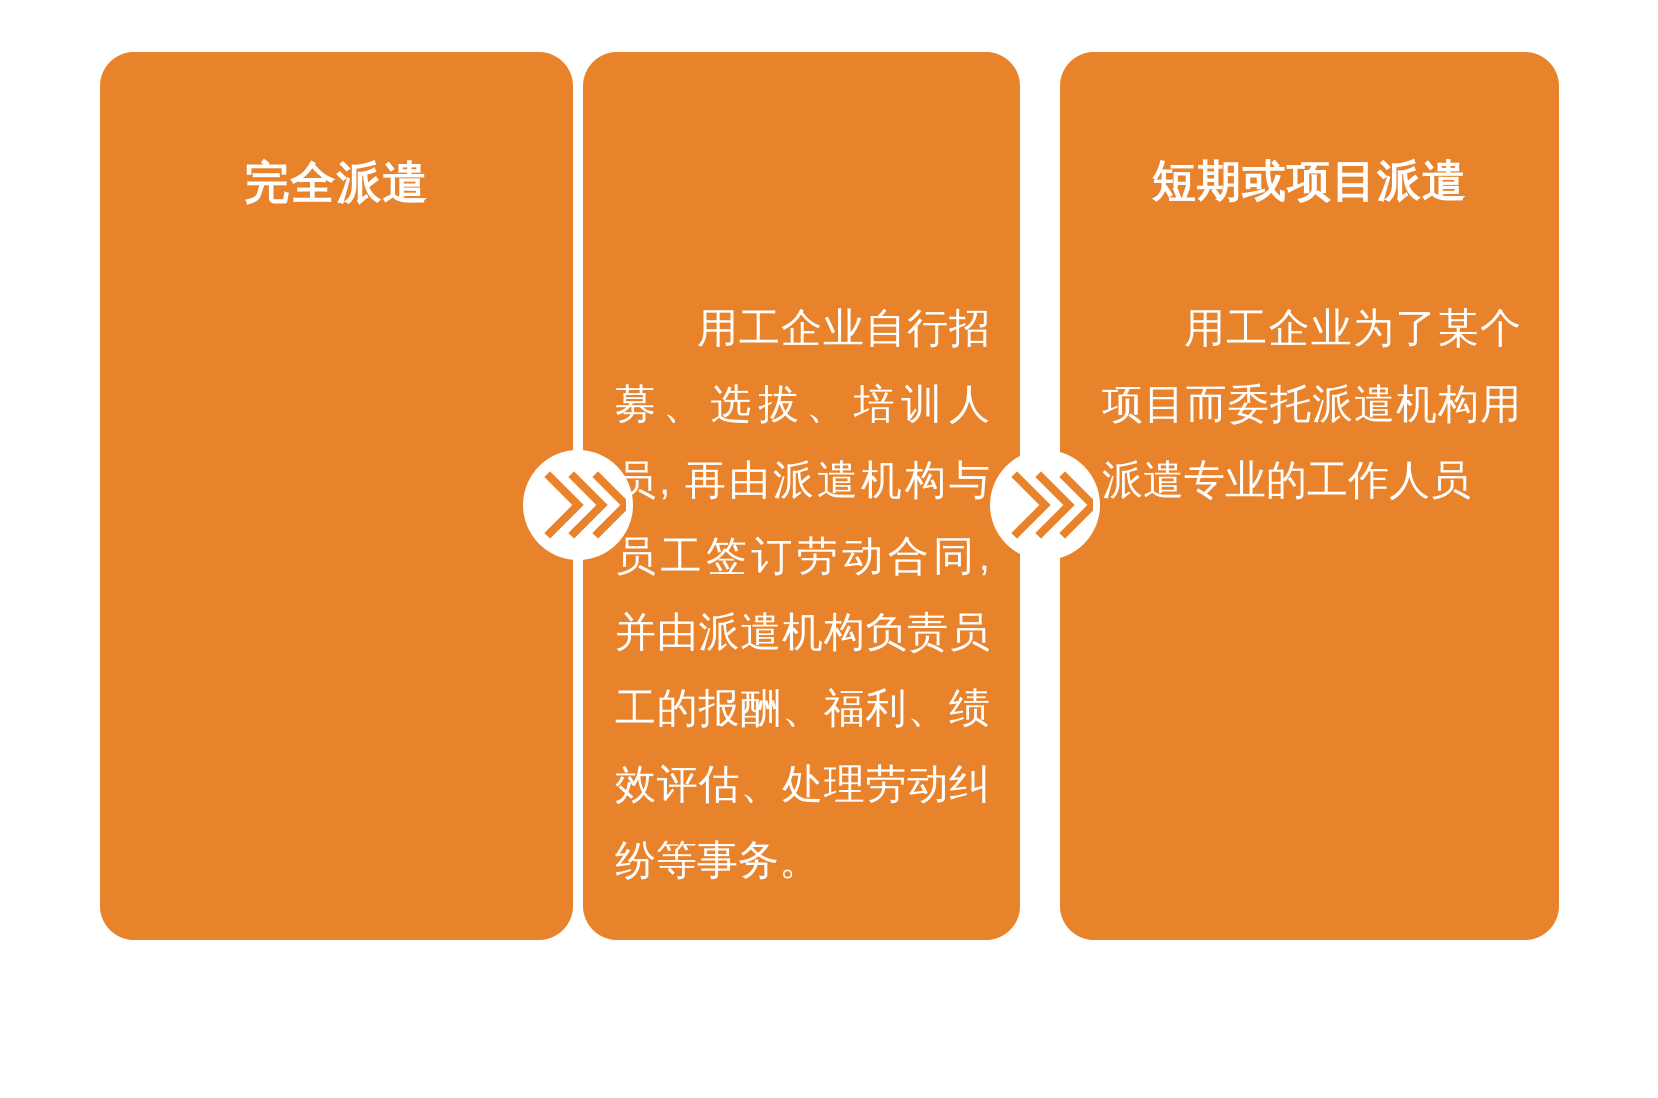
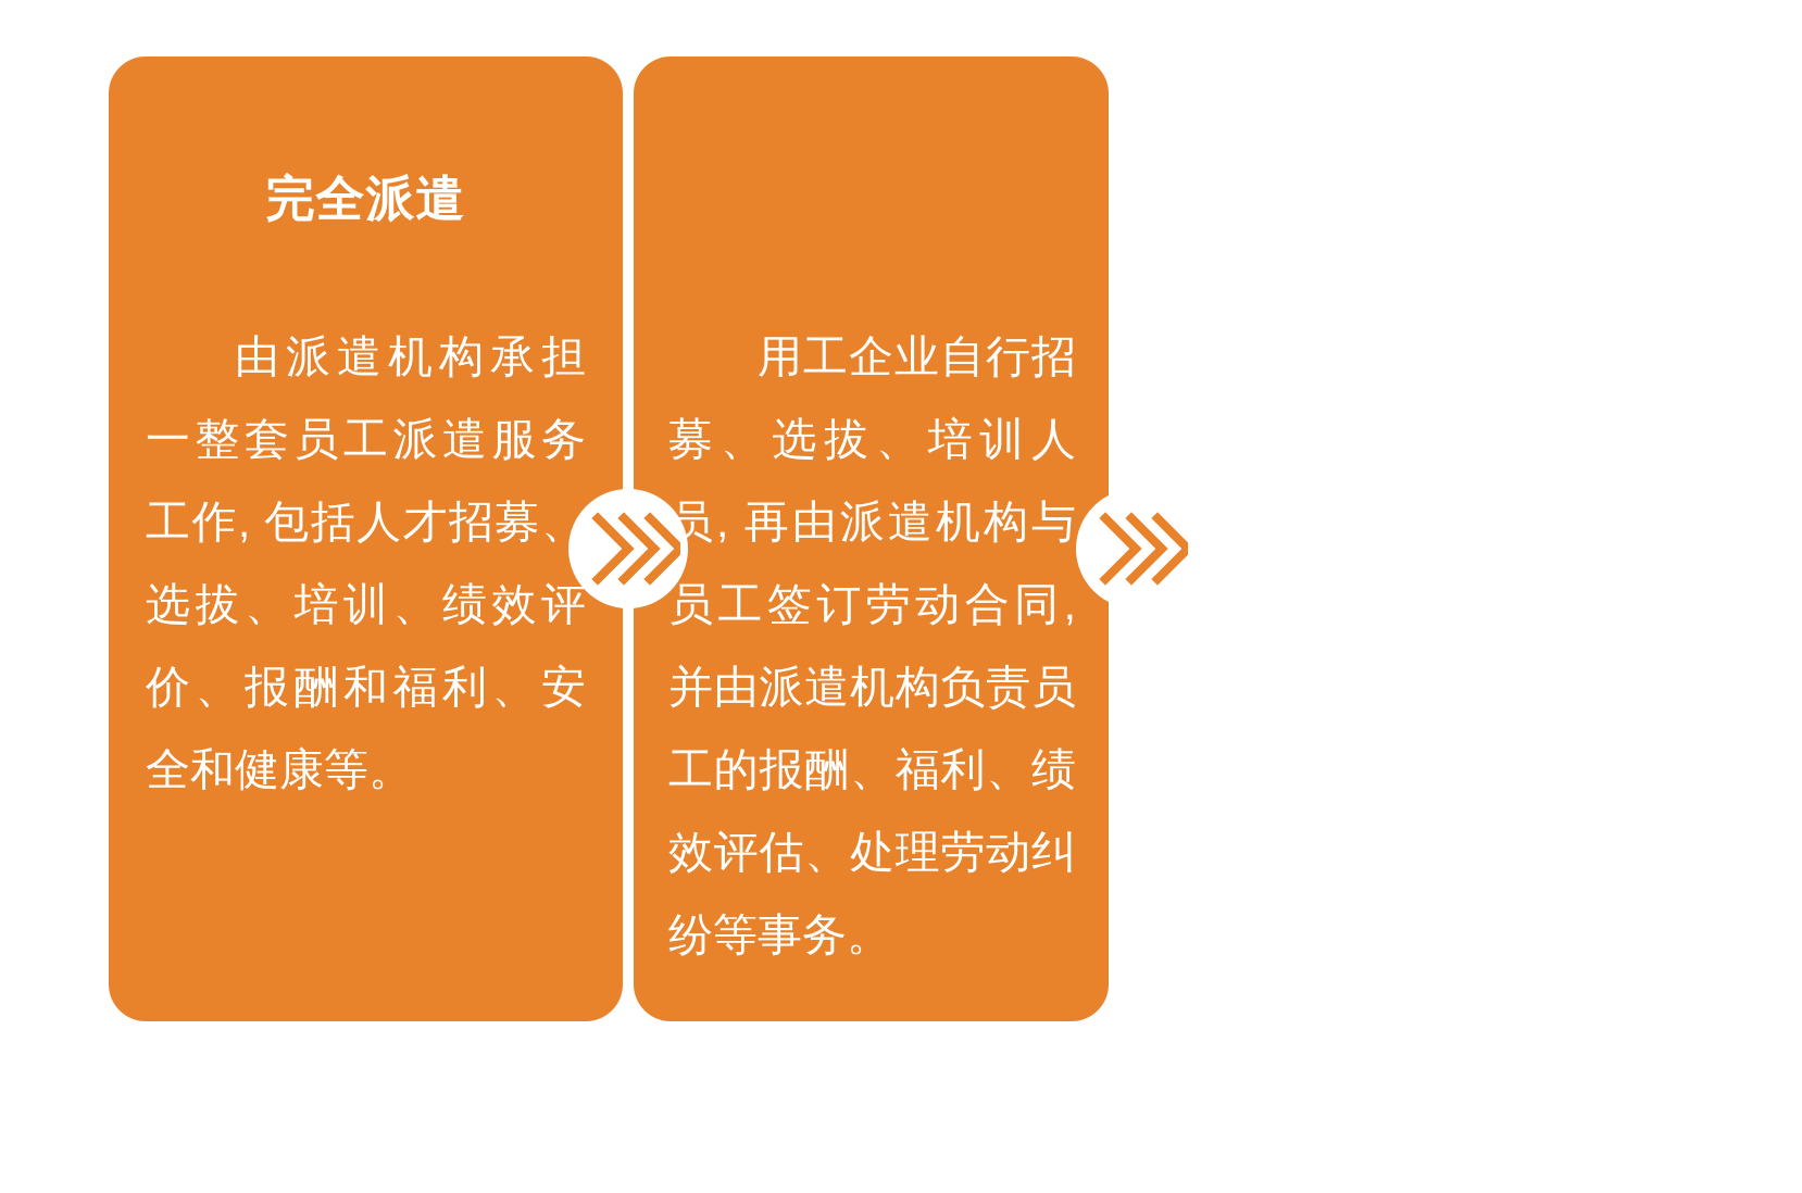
  完全派遣
+ 由派遣机构承担一整套员工派遣服务工作, 包括人才招募、选拔、培训、绩效评价、报酬和福利、安全和健康等。
  用工企业自行招募、选拔、培训人员, 再由派遣机构与员工签订劳动合同, 并由派遣机构负责员工的报酬、福利、绩效评估、处理劳动纠纷等事务。
- 短期或项目派遣
- 用工企业为了某个项目而委托派遣机构用派遣专业的工作人员
